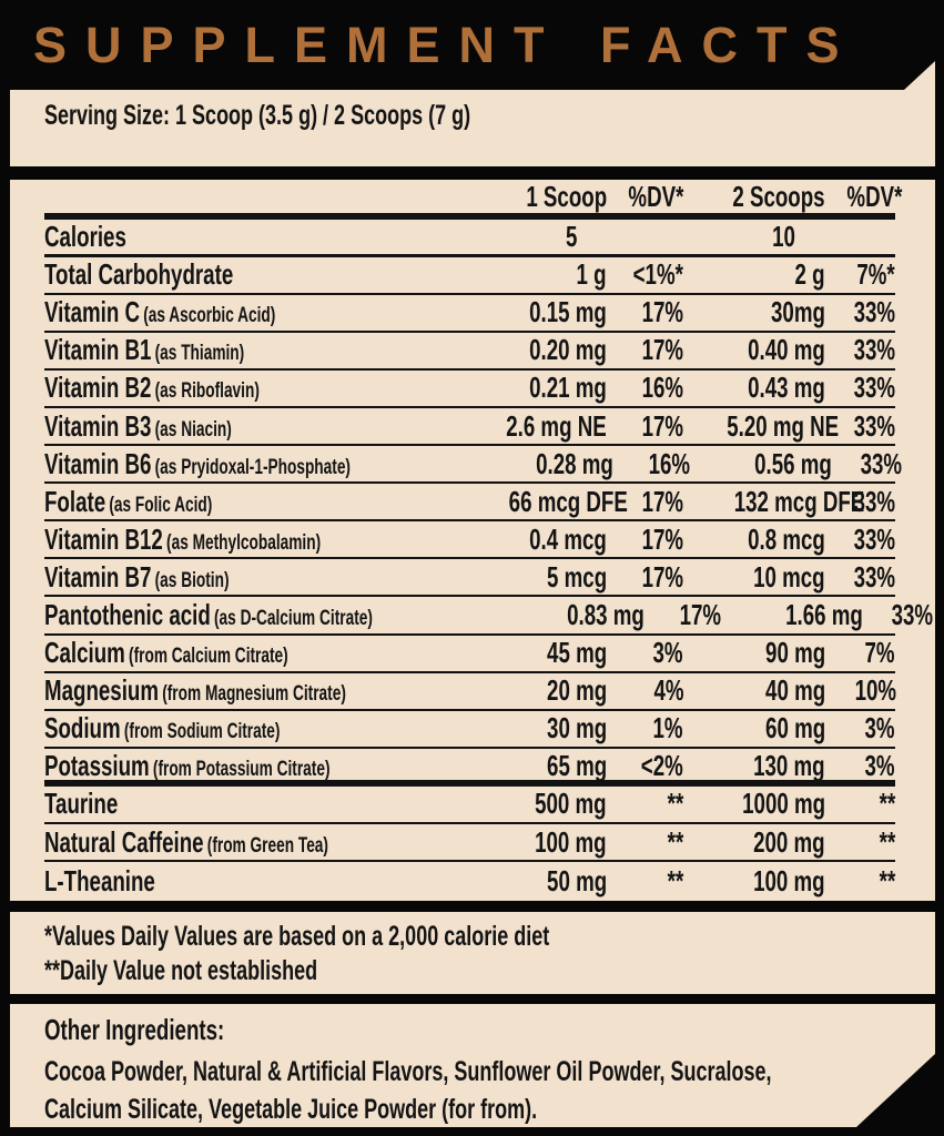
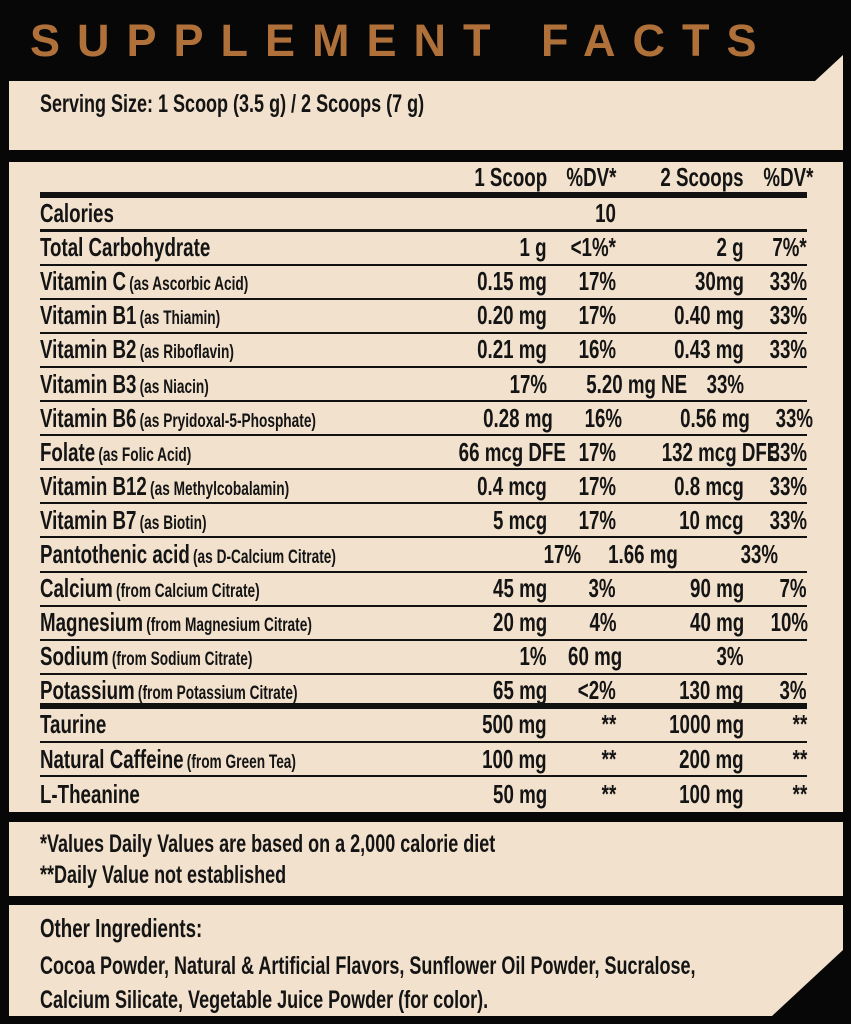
  SUPPLEMENT FACTS
  Serving Size: 1 Scoop (3.5 g) / 2 Scoops (7 g)
  1 Scoop
  %DV*
  2 Scoops
  %DV*
  Calories
- 5
  10
  Total Carbohydrate
  1 g
  <1%*
  2 g
  7%*
  Vitamin C (as Ascorbic Acid)
  0.15 mg
  17%
  30mg
  33%
  Vitamin B1 (as Thiamin)
  0.20 mg
  17%
  0.40 mg
  33%
  Vitamin B2 (as Riboflavin)
  0.21 mg
  16%
  0.43 mg
  33%
  Vitamin B3 (as Niacin)
- 2.6 mg NE
  17%
  5.20 mg NE
  33%
- Vitamin B6 (as Pryidoxal-1-Phosphate)
+ Vitamin B6 (as Pryidoxal-5-Phosphate)
  0.28 mg
  16%
  0.56 mg
  33%
  Folate (as Folic Acid)
  66 mcg DFE
  17%
  132 mcg DFE
  33%
  Vitamin B12 (as Methylcobalamin)
  0.4 mcg
  17%
  0.8 mcg
  33%
  Vitamin B7 (as Biotin)
  5 mcg
  17%
  10 mcg
  33%
  Pantothenic acid (as D-Calcium Citrate)
- 0.83 mg
  17%
  1.66 mg
  33%
  Calcium (from Calcium Citrate)
  45 mg
  3%
  90 mg
  7%
  Magnesium (from Magnesium Citrate)
  20 mg
  4%
  40 mg
  10%
  Sodium (from Sodium Citrate)
- 30 mg
  1%
  60 mg
  3%
  Potassium (from Potassium Citrate)
  65 mg
  <2%
  130 mg
  3%
  Taurine
  500 mg
  **
  1000 mg
  **
  Natural Caffeine (from Green Tea)
  100 mg
  **
  200 mg
  **
  L-Theanine
  50 mg
  **
  100 mg
  **
  *Values Daily Values are based on a 2,000 calorie diet
  **Daily Value not established
  Other Ingredients:
  Cocoa Powder, Natural & Artificial Flavors, Sunflower Oil Powder, Sucralose,
- Calcium Silicate, Vegetable Juice Powder (for from).
+ Calcium Silicate, Vegetable Juice Powder (for color).
